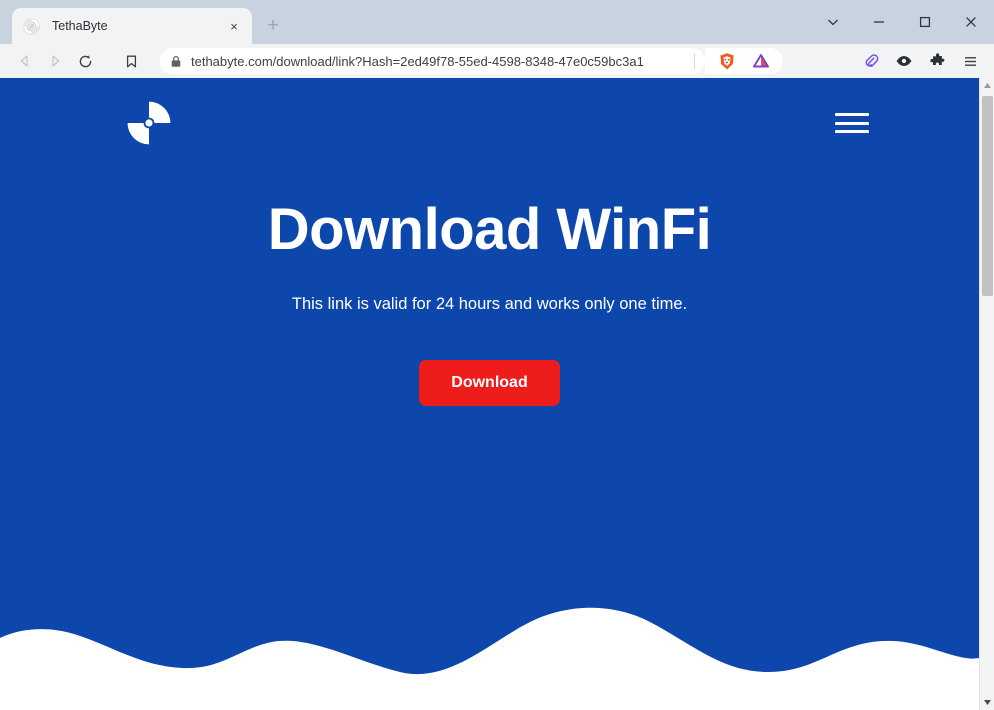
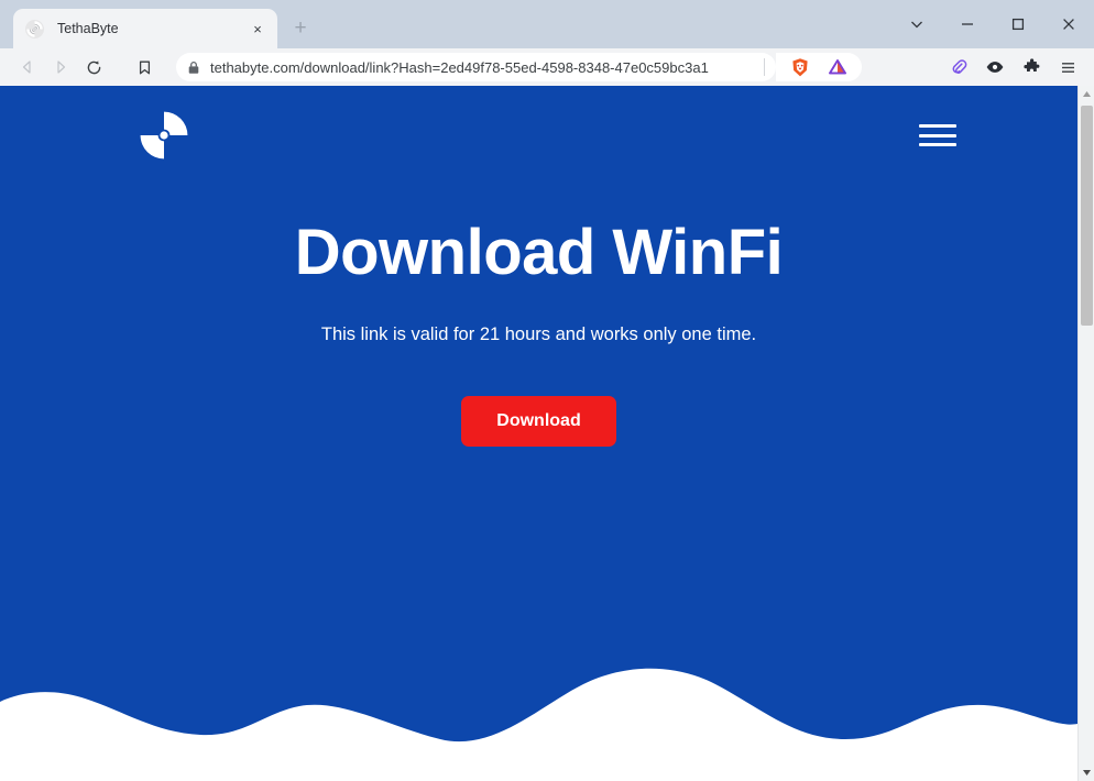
  TethaByte
  ×
  +
  tethabyte.com/download/link?Hash=2ed49f78-55ed-4598-8348-47e0c59bc3a1
  Download WinFi
- This link is valid for 24 hours and works only one time.
+ This link is valid for 21 hours and works only one time.
  Download
